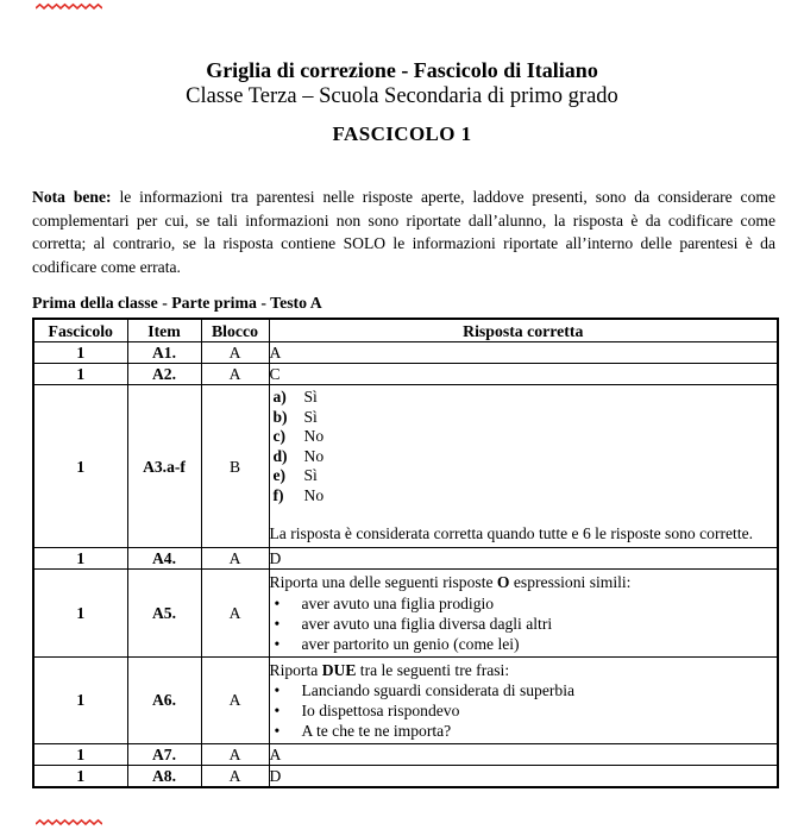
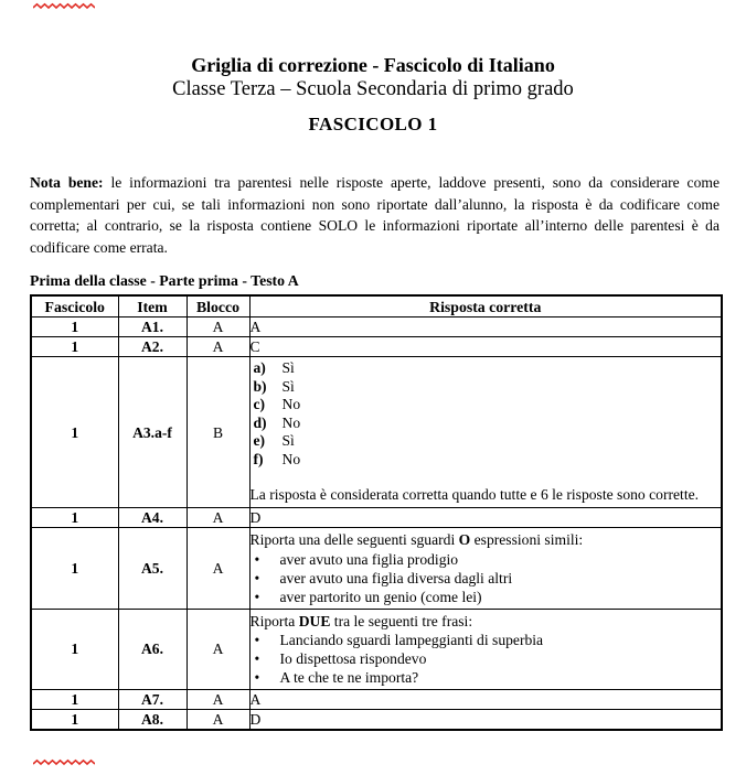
  Griglia di correzione - Fascicolo di Italiano
  Classe Terza – Scuola Secondaria di primo grado
  FASCICOLO 1
  Nota bene: le informazioni tra parentesi nelle risposte aperte, laddove presenti, sono da considerare come complementari per cui, se tali informazioni non sono riportate dall’alunno, la risposta è da codificare come corretta; al contrario, se la risposta contiene SOLO le informazioni riportate all’interno delle parentesi è da codificare come errata.
  Prima della classe - Parte prima - Testo A
  Fascicolo	Item	Blocco	Risposta corretta
  1	A1.	A	A
  1	A2.	A	C
  1	A3.a-f	B	a) Sìb) Sìc) Nod) Noe) Sìf) NoLa risposta è considerata corretta quando tutte e 6 le risposte sono corrette.
  1	A4.	A	D
- 1	A5.	A	Riporta una delle seguenti risposte O espressioni simili:• aver avuto una figlia prodigio• aver avuto una figlia diversa dagli altri• aver partorito un genio (come lei)
+ 1	A5.	A	Riporta una delle seguenti sguardi O espressioni simili:• aver avuto una figlia prodigio• aver avuto una figlia diversa dagli altri• aver partorito un genio (come lei)
- 1	A6.	A	Riporta DUE tra le seguenti tre frasi:• Lanciando sguardi considerata di superbia• Io dispettosa rispondevo• A te che te ne importa?
+ 1	A6.	A	Riporta DUE tra le seguenti tre frasi:• Lanciando sguardi lampeggianti di superbia• Io dispettosa rispondevo• A te che te ne importa?
  1	A7.	A	A
  1	A8.	A	D
